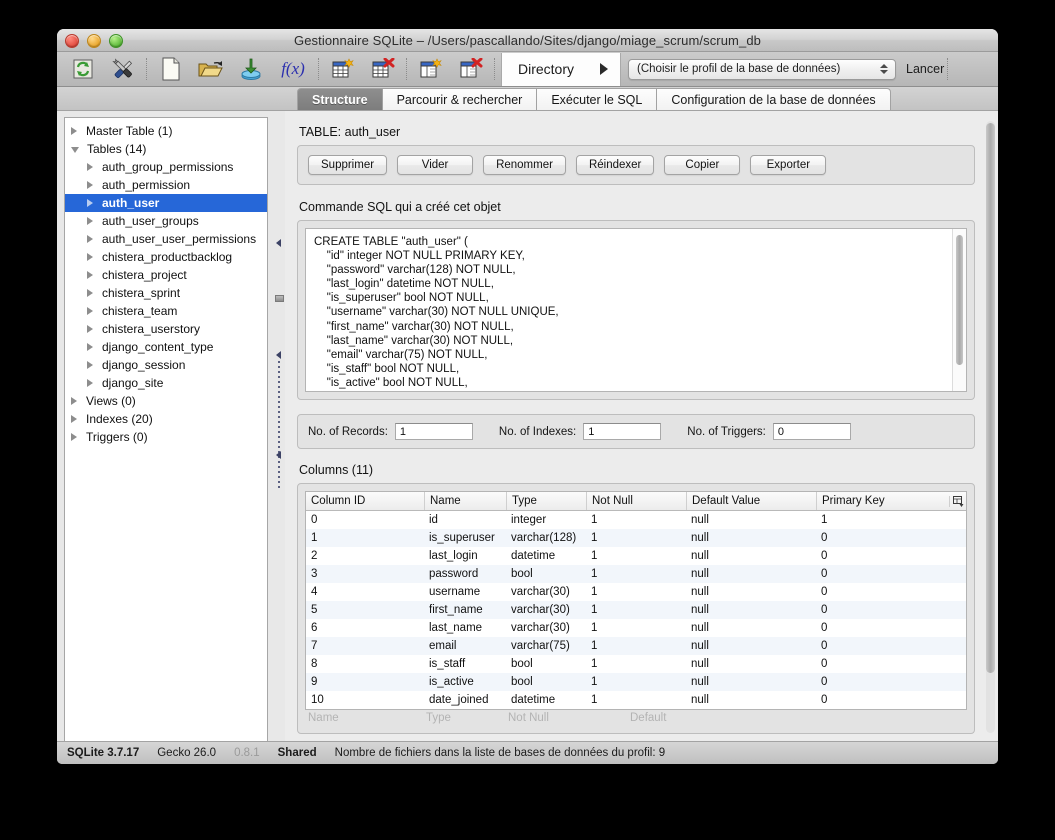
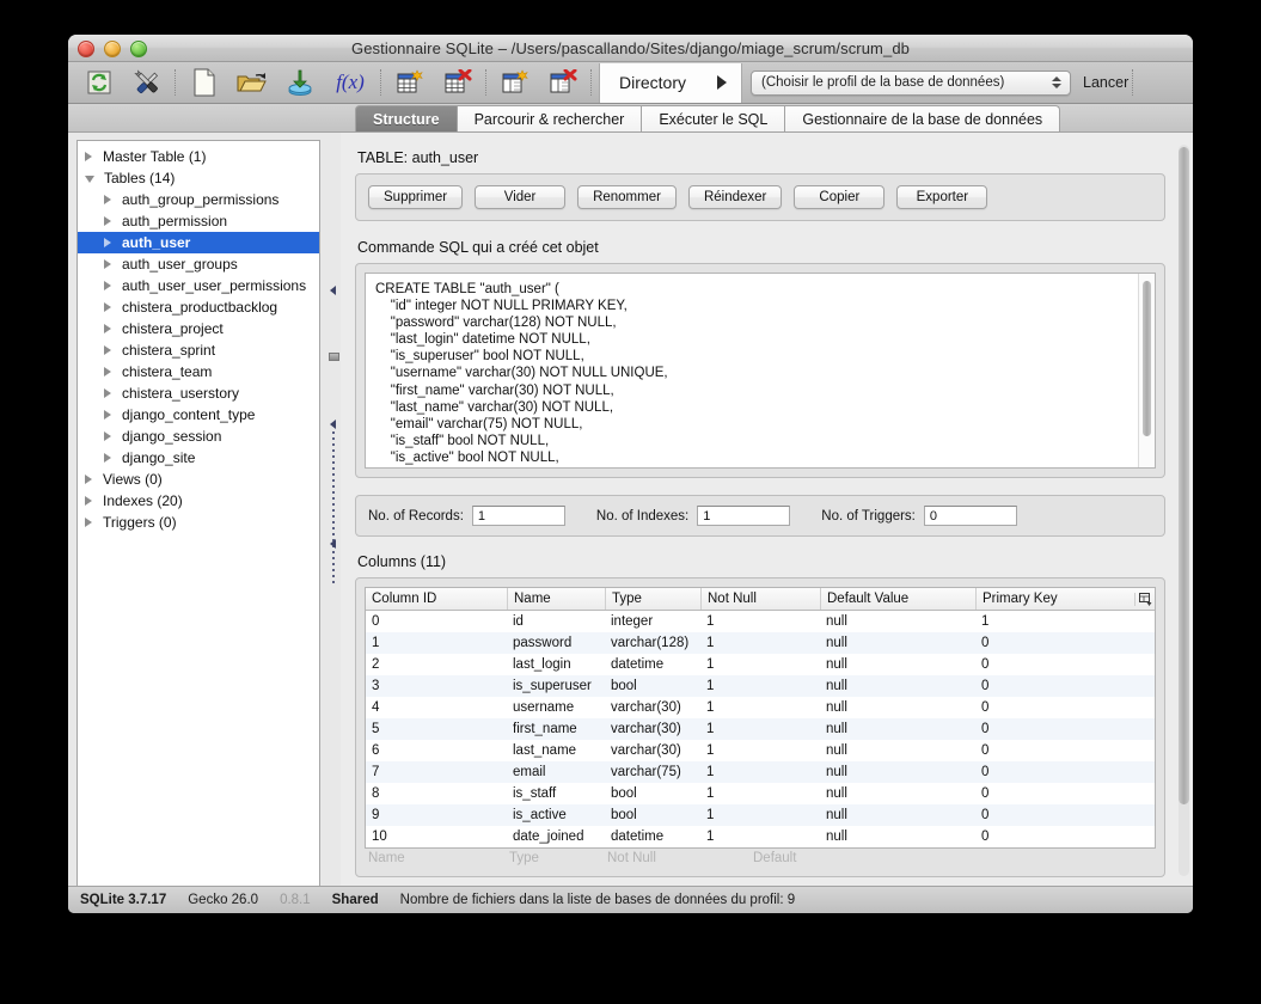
  Gestionnaire SQLite – /Users/pascallando/Sites/django/miage_scrum/scrum_db
  f(x)
  Directory
  (Choisir le profil de la base de données)
  Lancer
  Structure
  Parcourir & rechercher
  Exécuter le SQL
- Configuration de la base de données
+ Gestionnaire de la base de données
  Master Table (1)
  Tables (14)
  auth_group_permissions
  auth_permission
  auth_user
  auth_user_groups
  auth_user_user_permissions
  chistera_productbacklog
  chistera_project
  chistera_sprint
  chistera_team
  chistera_userstory
  django_content_type
  django_session
  django_site
  Views (0)
  Indexes (20)
  Triggers (0)
  TABLE: auth_user
  Supprimer
  Vider
  Renommer
  Réindexer
  Copier
  Exporter
  Commande SQL qui a créé cet objet
  CREATE TABLE "auth_user" (
  "id" integer NOT NULL PRIMARY KEY,
  "password" varchar(128) NOT NULL,
  "last_login" datetime NOT NULL,
  "is_superuser" bool NOT NULL,
  "username" varchar(30) NOT NULL UNIQUE,
  "first_name" varchar(30) NOT NULL,
  "last_name" varchar(30) NOT NULL,
  "email" varchar(75) NOT NULL,
  "is_staff" bool NOT NULL,
  "is_active" bool NOT NULL,
  No. of Records:
  1
  No. of Indexes:
  1
  No. of Triggers:
  0
  Columns (11)
  Column ID
  Name
  Type
  Not Null
  Default Value
  Primary Key
  0
  id
  integer
  1
  null
  1
  1
- is_superuser
+ password
  varchar(128)
  1
  null
  0
  2
  last_login
  datetime
  1
  null
  0
  3
- password
+ is_superuser
  bool
  1
  null
  0
  4
  username
  varchar(30)
  1
  null
  0
  5
  first_name
  varchar(30)
  1
  null
  0
  6
  last_name
  varchar(30)
  1
  null
  0
  7
  email
  varchar(75)
  1
  null
  0
  8
  is_staff
  bool
  1
  null
  0
  9
  is_active
  bool
  1
  null
  0
  10
  date_joined
  datetime
  1
  null
  0
  Name
  Type
  Not Null
  Default
  SQLite 3.7.17
  Gecko 26.0
  0.8.1
  Shared
  Nombre de fichiers dans la liste de bases de données du profil: 9
